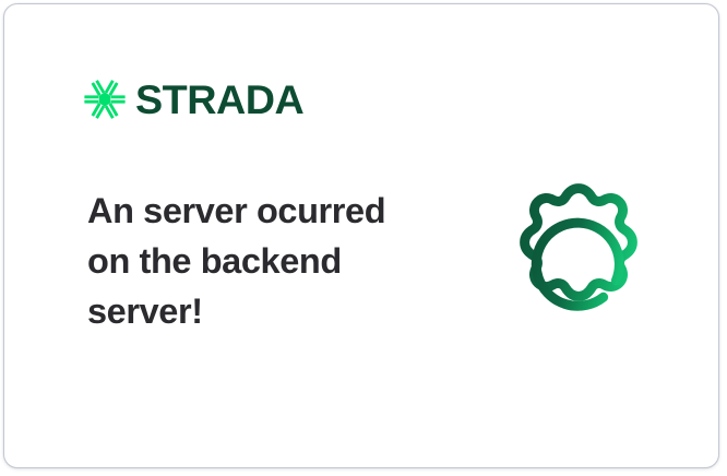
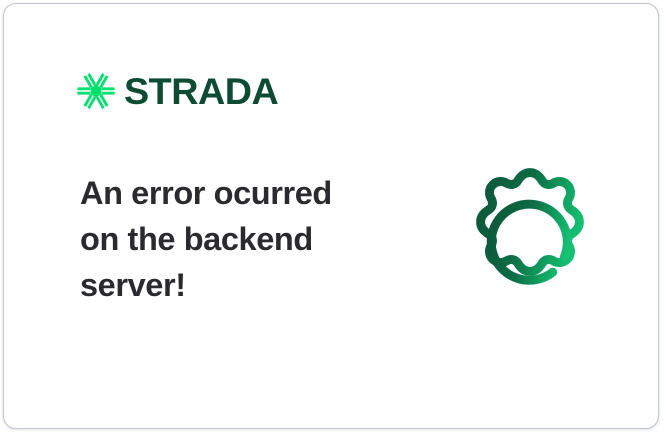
  STRADA
- An server ocurred on the backend server!
+ An error ocurred on the backend server!
